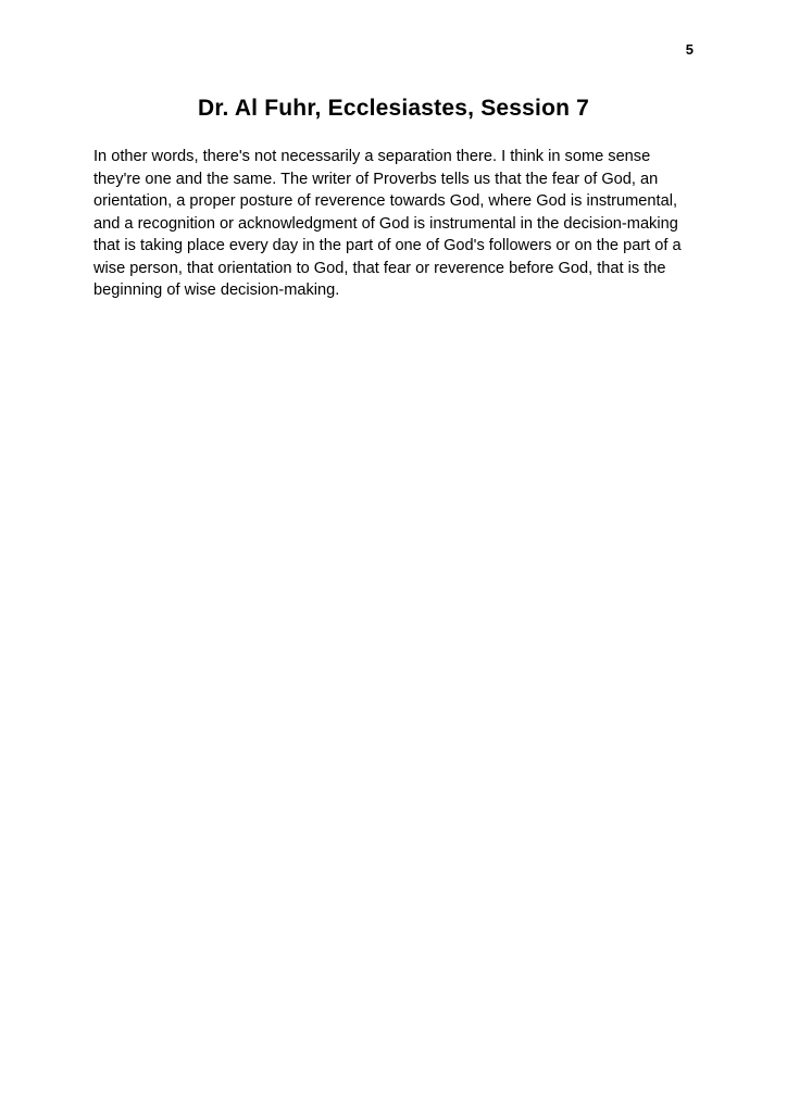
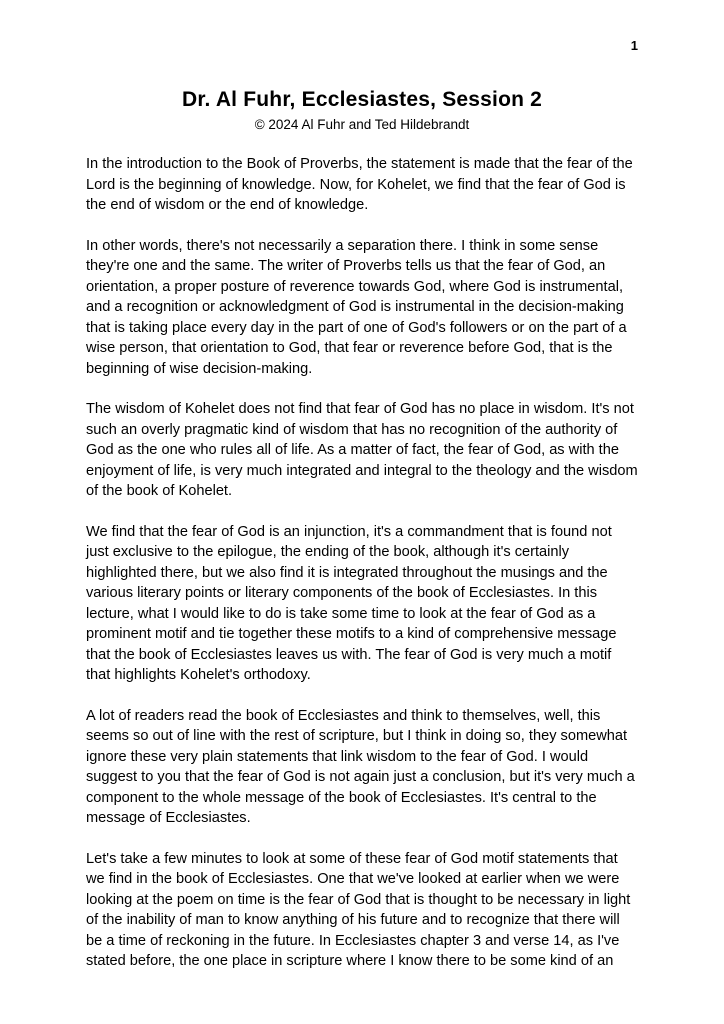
- 5
+ 1
- Dr. Al Fuhr, Ecclesiastes, Session 7
+ Dr. Al Fuhr, Ecclesiastes, Session 2
+ © 2024 Al Fuhr and Ted Hildebrandt
+ In the introduction to the Book of Proverbs, the statement is made that the fear of the Lord is the beginning of knowledge. Now, for Kohelet, we find that the fear of God is the end of wisdom or the end of knowledge.
  In other words, there's not necessarily a separation there. I think in some sense they're one and the same. The writer of Proverbs tells us that the fear of God, an orientation, a proper posture of reverence towards God, where God is instrumental, and a recognition or acknowledgment of God is instrumental in the decision-making that is taking place every day in the part of one of God's followers or on the part of a wise person, that orientation to God, that fear or reverence before God, that is the beginning of wise decision-making.
+ The wisdom of Kohelet does not find that fear of God has no place in wisdom. It's not such an overly pragmatic kind of wisdom that has no recognition of the authority of God as the one who rules all of life. As a matter of fact, the fear of God, as with the enjoyment of life, is very much integrated and integral to the theology and the wisdom of the book of Kohelet.
+ We find that the fear of God is an injunction, it's a commandment that is found not just exclusive to the epilogue, the ending of the book, although it's certainly highlighted there, but we also find it is integrated throughout the musings and the various literary points or literary components of the book of Ecclesiastes. In this lecture, what I would like to do is take some time to look at the fear of God as a prominent motif and tie together these motifs to a kind of comprehensive message that the book of Ecclesiastes leaves us with. The fear of God is very much a motif that highlights Kohelet's orthodoxy.
+ A lot of readers read the book of Ecclesiastes and think to themselves, well, this seems so out of line with the rest of scripture, but I think in doing so, they somewhat ignore these very plain statements that link wisdom to the fear of God. I would suggest to you that the fear of God is not again just a conclusion, but it's very much a component to the whole message of the book of Ecclesiastes. It's central to the message of Ecclesiastes.
+ Let's take a few minutes to look at some of these fear of God motif statements that we find in the book of Ecclesiastes. One that we've looked at earlier when we were looking at the poem on time is the fear of God that is thought to be necessary in light of the inability of man to know anything of his future and to recognize that there will be a time of reckoning in the future. In Ecclesiastes chapter 3 and verse 14, as I've stated before, the one place in scripture where I know there to be some kind of an
